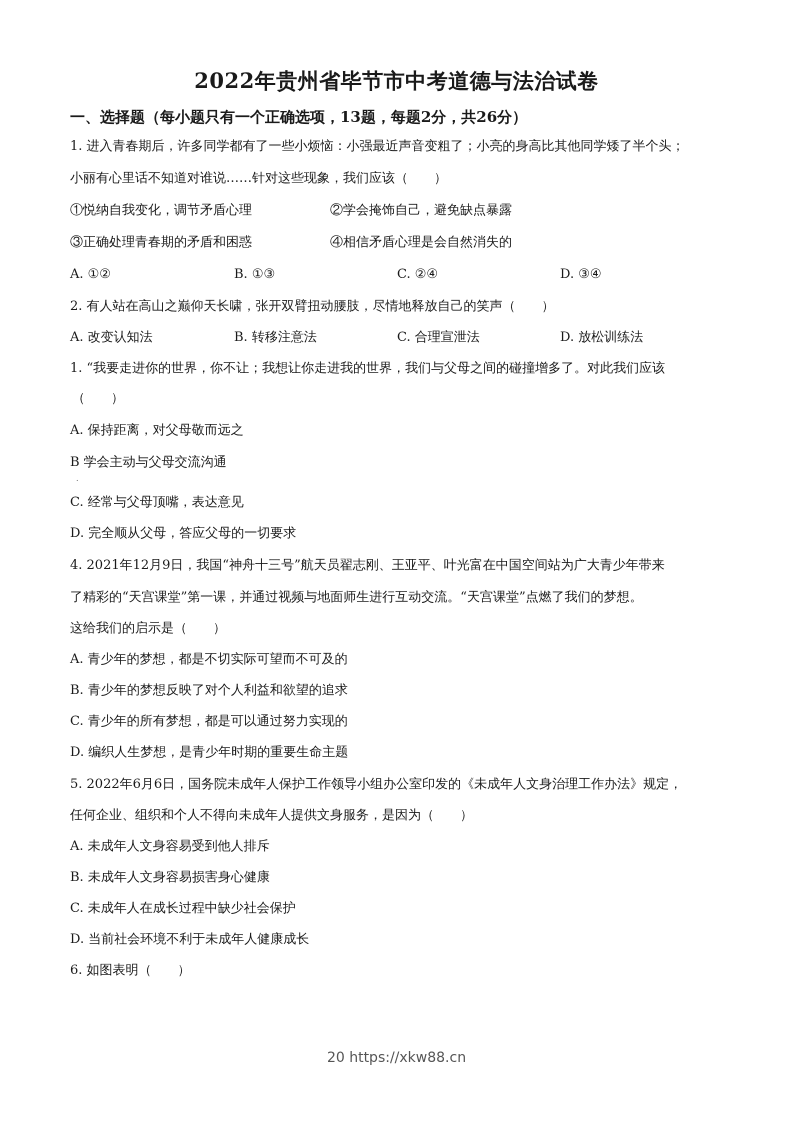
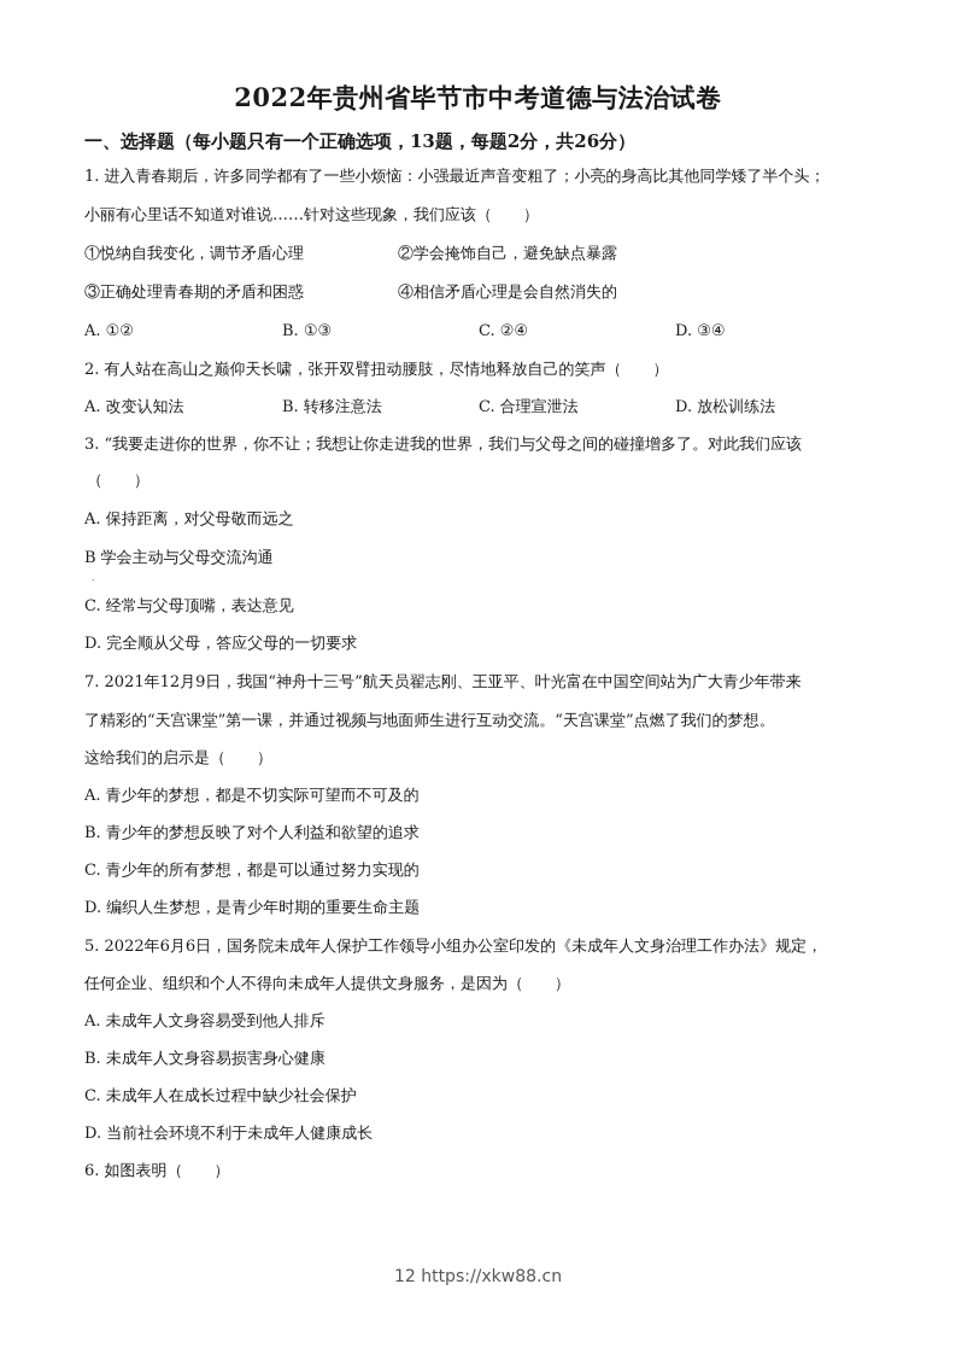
  2022年贵州省毕节市中考道德与法治试卷
  一、选择题（每小题只有一个正确选项，13题，每题2分，共26分）
  1. 进入青春期后，许多同学都有了一些小烦恼：小强最近声音变粗了；小亮的身高比其他同学矮了半个头；
  小丽有心里话不知道对谁说……针对这些现象，我们应该（ ）
  ①悦纳自我变化，调节矛盾心理
  ②学会掩饰自己，避免缺点暴露
  ③正确处理青春期的矛盾和困惑
  ④相信矛盾心理是会自然消失的
  A. ①②
  B. ①③
  C. ②④
  D. ③④
  2. 有人站在高山之巅仰天长啸，张开双臂扭动腰肢，尽情地释放自己的笑声（ ）
  A. 改变认知法
  B. 转移注意法
  C. 合理宣泄法
  D. 放松训练法
- 1. “我要走进你的世界，你不让；我想让你走进我的世界，我们与父母之间的碰撞增多了。对此我们应该
+ 3. “我要走进你的世界，你不让；我想让你走进我的世界，我们与父母之间的碰撞增多了。对此我们应该
  （ ）
  A. 保持距离，对父母敬而远之
  B 学会主动与父母交流沟通
  .
  C. 经常与父母顶嘴，表达意见
  D. 完全顺从父母，答应父母的一切要求
- 4. 2021年12月9日，我国“神舟十三号”航天员翟志刚、王亚平、叶光富在中国空间站为广大青少年带来
+ 7. 2021年12月9日，我国“神舟十三号”航天员翟志刚、王亚平、叶光富在中国空间站为广大青少年带来
  了精彩的“天宫课堂”第一课，并通过视频与地面师生进行互动交流。“天宫课堂”点燃了我们的梦想。
  这给我们的启示是（ ）
  A. 青少年的梦想，都是不切实际可望而不可及的
  B. 青少年的梦想反映了对个人利益和欲望的追求
  C. 青少年的所有梦想，都是可以通过努力实现的
  D. 编织人生梦想，是青少年时期的重要生命主题
  5. 2022年6月6日，国务院未成年人保护工作领导小组办公室印发的《未成年人文身治理工作办法》规定，
  任何企业、组织和个人不得向未成年人提供文身服务，是因为（ ）
  A. 未成年人文身容易受到他人排斥
  B. 未成年人文身容易损害身心健康
  C. 未成年人在成长过程中缺少社会保护
  D. 当前社会环境不利于未成年人健康成长
  6. 如图表明（ ）
- 20 https://xkw88.cn
+ 12 https://xkw88.cn
